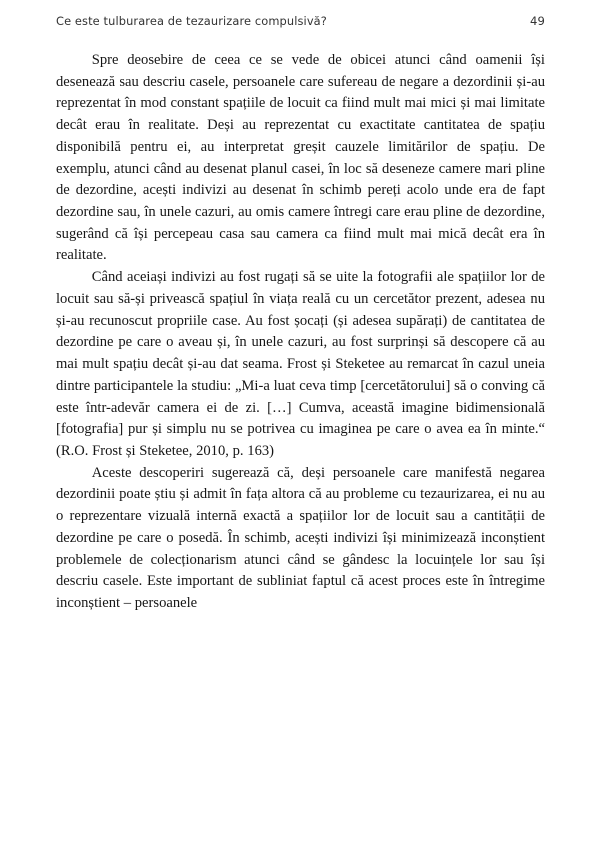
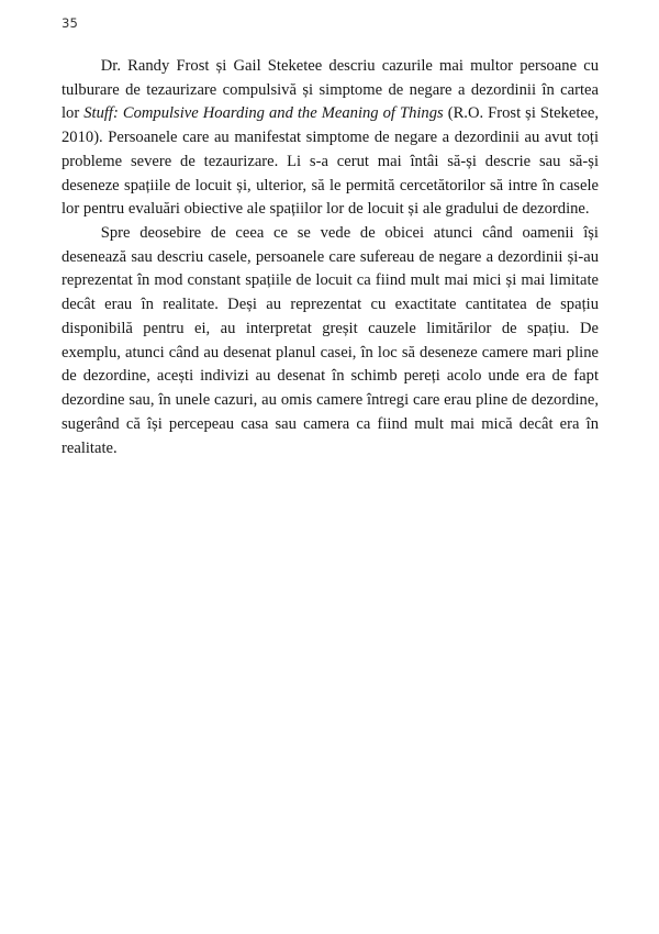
- Ce este tulburarea de tezaurizare compulsivă?
- 49
+ 35
+ Dr. Randy Frost și Gail Steketee descriu cazurile mai multor persoane cu tulburare de tezaurizare compulsivă și simptome de negare a dezordinii în cartea lor Stuff: Compulsive Hoarding and the Meaning of Things (R.O. Frost și Steketee, 2010). Persoanele care au manifestat simptome de negare a dezordinii au avut toți probleme severe de tezaurizare. Li s-a cerut mai întâi să-și descrie sau să-și deseneze spațiile de locuit și, ulterior, să le permită cercetătorilor să intre în casele lor pentru evaluări obiective ale spațiilor lor de locuit și ale gradului de dezordine.
  Spre deosebire de ceea ce se vede de obicei atunci când oamenii își desenează sau descriu casele, persoanele care sufereau de negare a dezordinii și-au reprezentat în mod constant spațiile de locuit ca fiind mult mai mici și mai limitate decât erau în realitate. Deși au reprezentat cu exactitate cantitatea de spațiu disponibilă pentru ei, au interpretat greșit cauzele limitărilor de spațiu. De exemplu, atunci când au desenat planul casei, în loc să deseneze camere mari pline de dezordine, acești indivizi au desenat în schimb pereți acolo unde era de fapt dezordine sau, în unele cazuri, au omis camere întregi care erau pline de dezordine, sugerând că își percepeau casa sau camera ca fiind mult mai mică decât era în realitate.
- Când aceiași indivizi au fost rugați să se uite la fotografii ale spațiilor lor de locuit sau să-și privească spațiul în viața reală cu un cercetător prezent, adesea nu și-au recunoscut propriile case. Au fost șocați (și adesea supărați) de cantitatea de dezordine pe care o aveau și, în unele cazuri, au fost surprinși să descopere că au mai mult spațiu decât și-au dat seama. Frost și Steketee au remarcat în cazul uneia dintre participantele la studiu: „Mi-a luat ceva timp [cercetătorului] să o conving că este într-adevăr camera ei de zi. […] Cumva, această imagine bidimensională [fotografia] pur și simplu nu se potrivea cu imaginea pe care o avea ea în minte.“ (R.O. Frost și Steketee, 2010, p. 163)
- Aceste descoperiri sugerează că, deși persoanele care manifestă negarea dezordinii poate știu și admit în fața altora că au probleme cu tezaurizarea, ei nu au o reprezentare vizuală internă exactă a spațiilor lor de locuit sau a cantității de dezordine pe care o posedă. În schimb, acești indivizi își minimizează inconștient problemele de colecționarism atunci când se gândesc la locuințele lor sau își descriu casele. Este important de subliniat faptul că acest proces este în întregime inconștient – persoanele
